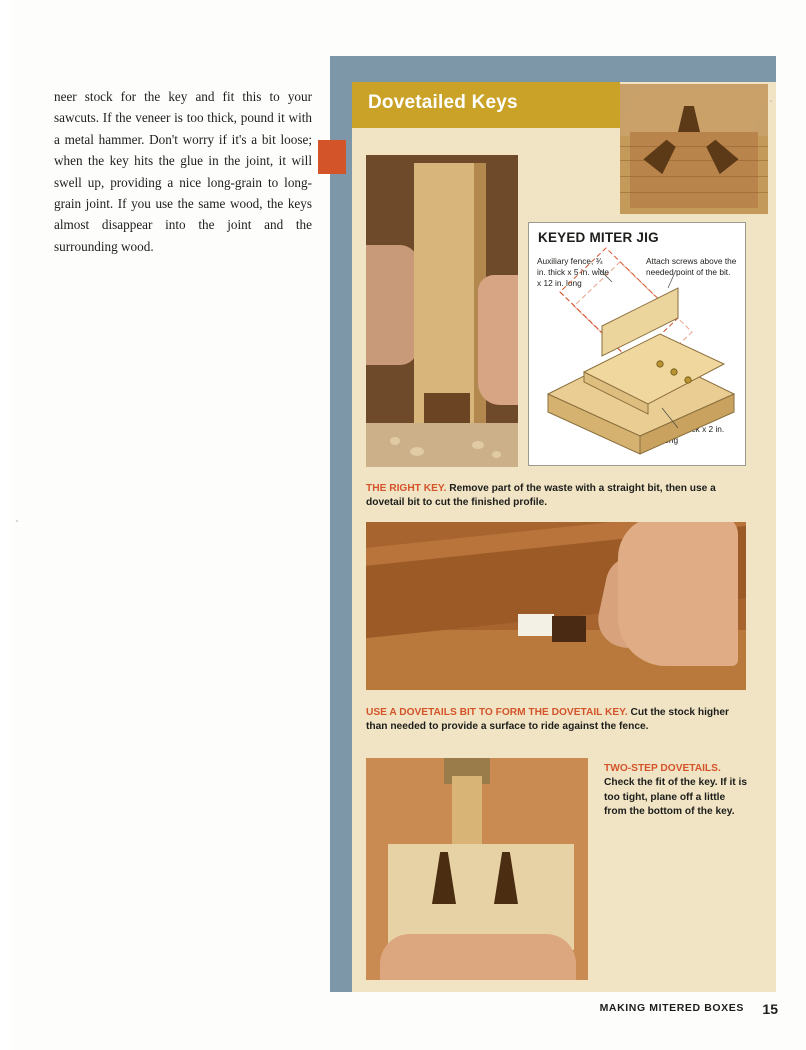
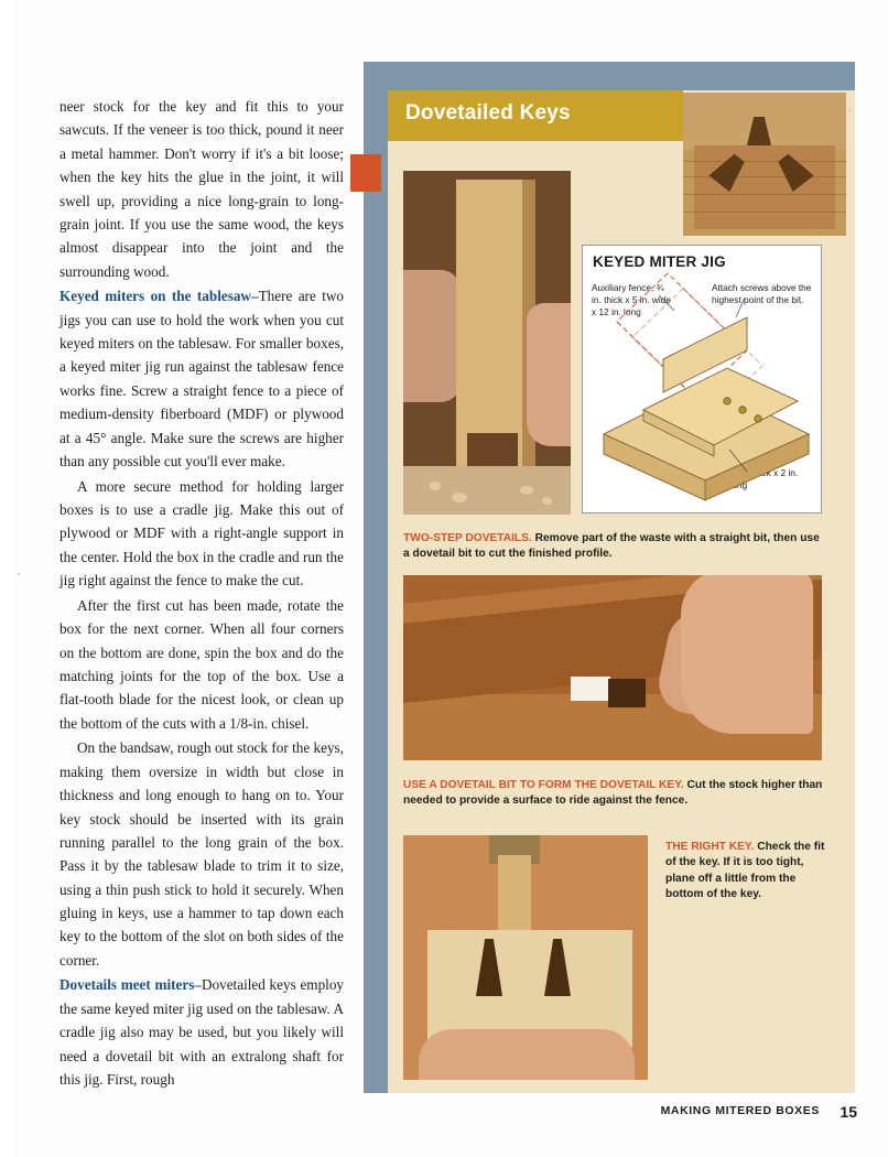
- neer stock for the key and fit this to your sawcuts. If the veneer is too thick, pound it with a metal hammer. Don't worry if it's a bit loose; when the key hits the glue in the joint, it will swell up, providing a nice long-grain to long-grain joint. If you use the same wood, the keys almost disappear into the joint and the surrounding wood.
+ neer stock for the key and fit this to your sawcuts. If the veneer is too thick, pound it neer a metal hammer. Don't worry if it's a bit loose; when the key hits the glue in the joint, it will swell up, providing a nice long-grain to long-grain joint. If you use the same wood, the keys almost disappear into the joint and the surrounding wood.
+ Keyed miters on the tablesaw–There are two jigs you can use to hold the work when you cut keyed miters on the tablesaw. For smaller boxes, a keyed miter jig run against the tablesaw fence works fine. Screw a straight fence to a piece of medium-density fiberboard (MDF) or plywood at a 45° angle. Make sure the screws are higher than any possible cut you'll ever make.
+ A more secure method for holding larger boxes is to use a cradle jig. Make this out of plywood or MDF with a right-angle support in the center. Hold the box in the cradle and run the jig right against the fence to make the cut.
+ After the first cut has been made, rotate the box for the next corner. When all four corners on the bottom are done, spin the box and do the matching joints for the top of the box. Use a flat-tooth blade for the nicest look, or clean up the bottom of the cuts with a 1/8-in. chisel.
+ On the bandsaw, rough out stock for the keys, making them oversize in width but close in thickness and long enough to hang on to. Your key stock should be inserted with its grain running parallel to the long grain of the box. Pass it by the tablesaw blade to trim it to size, using a thin push stick to hold it securely. When gluing in keys, use a hammer to tap down each key to the bottom of the slot on both sides of the corner.
+ Dovetails meet miters–Dovetailed keys employ the same keyed miter jig used on the tablesaw. A cradle jig also may be used, but you likely will need a dovetail bit with an extralong shaft for this jig. First, rough
  Dovetailed Keys
  KEYED MITER JIG
  Auxiliary fence ¾ in. thick x 5 in. wie x 12 in. long
- Attach screws above the needed point of the bit.
+ Attach screws above the highest point of the bit.
- THE RIGHT KEY. Remove part of the waste with a straight bit, then use a dovetail bit to cut the finished profile.
+ TWO-STEP DOVETAILS. Remove part of the waste with a straight bit, then use a dovetail bit to cut the finished profile.
- USE A DOVETAILS BIT TO FORM THE DOVETAIL KEY. Cut the stock higher than needed to provide a surface to ride against the fence.
+ USE A DOVETAIL BIT TO FORM THE DOVETAIL KEY. Cut the stock higher than needed to provide a surface to ride against the fence.
- TWO-STEP DOVETAILS. Check the fit of the key. If it is too tight, plane off a little from the bottom of the key.
+ THE RIGHT KEY. Check the fit of the key. If it is too tight, plane off a little from the bottom of the key.
  MAKING MITERED BOXES
  15
